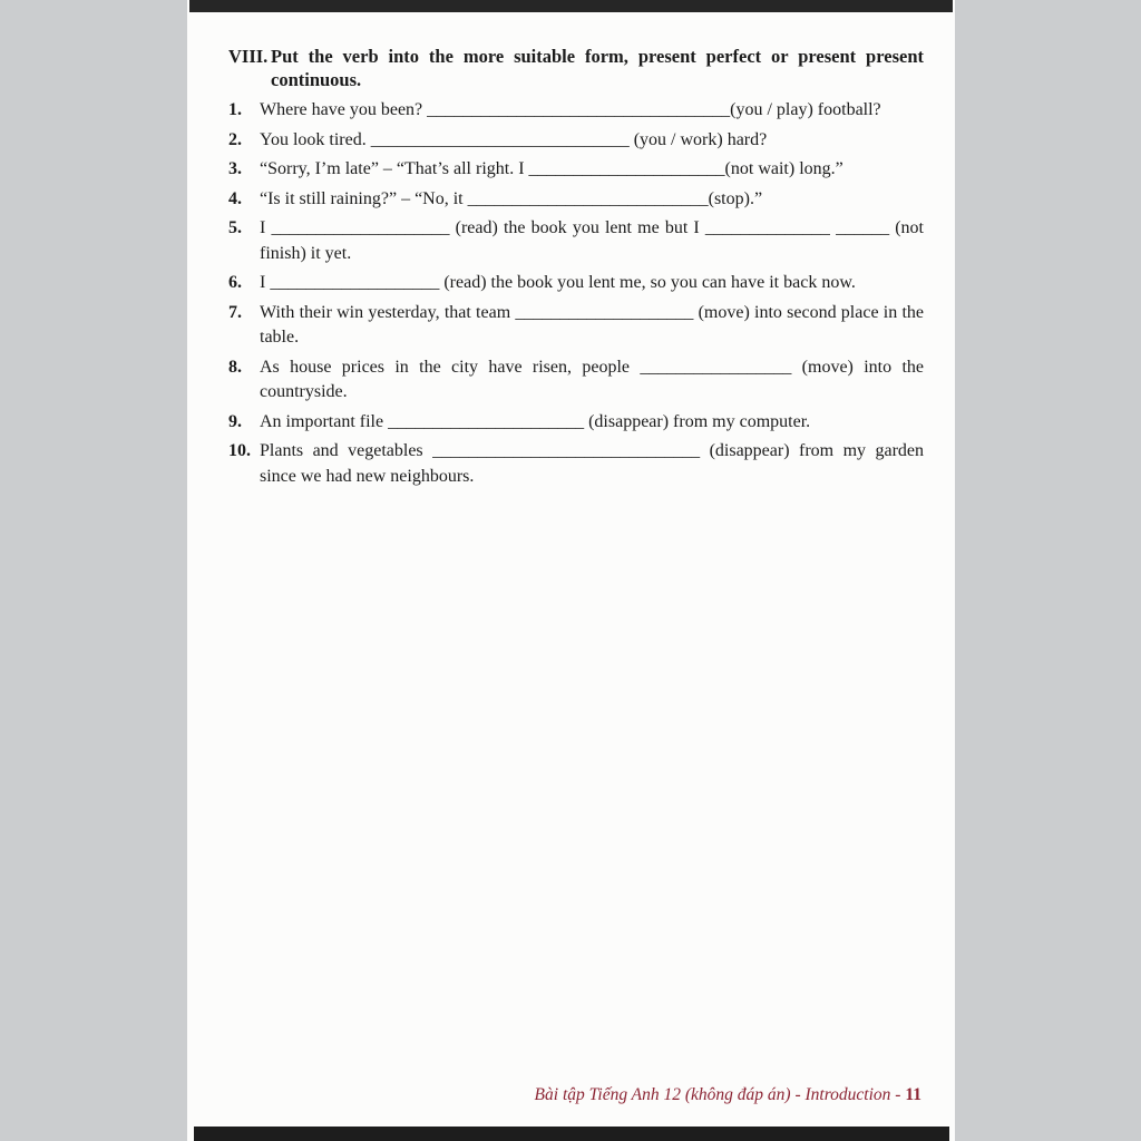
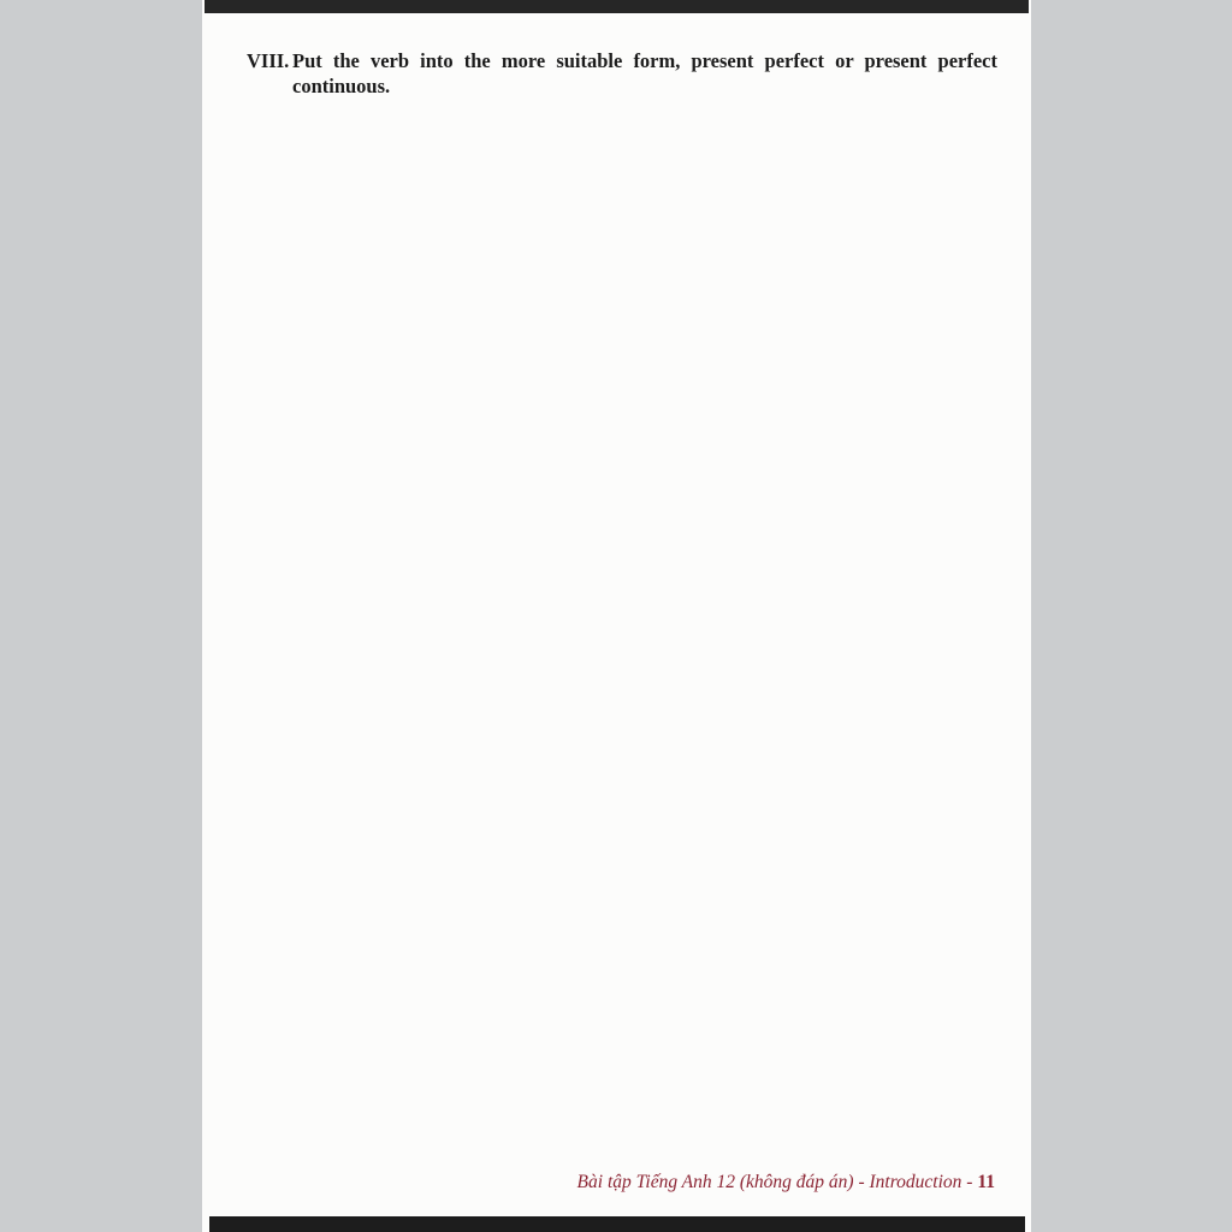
  VIII.
- Put the verb into the more suitable form, present perfect or present present continuous.
+ Put the verb into the more suitable form, present perfect or present perfect continuous.
- 1.
- Where have you been? __________________________________(you / play) football?
- 2.
- You look tired. _____________________________ (you / work) hard?
- 3.
- “Sorry, I’m late” – “That’s all right. I ______________________(not wait) long.”
- 4.
- “Is it still raining?” – “No, it ___________________________(stop).”
- 5.
- I ____________________ (read) the book you lent me but I ______________ ______ (not finish) it yet.
- 6.
- I ___________________ (read) the book you lent me, so you can have it back now.
- 7.
- With their win yesterday, that team ____________________ (move) into second place in the table.
- 8.
- As house prices in the city have risen, people _________________ (move) into the countryside.
- 9.
- An important file ______________________ (disappear) from my computer.
- 10.
- Plants and vegetables ______________________________ (disappear) from my garden since we had new neighbours.
  Bài tập Tiếng Anh 12 (không đáp án) - Introduction - 11
